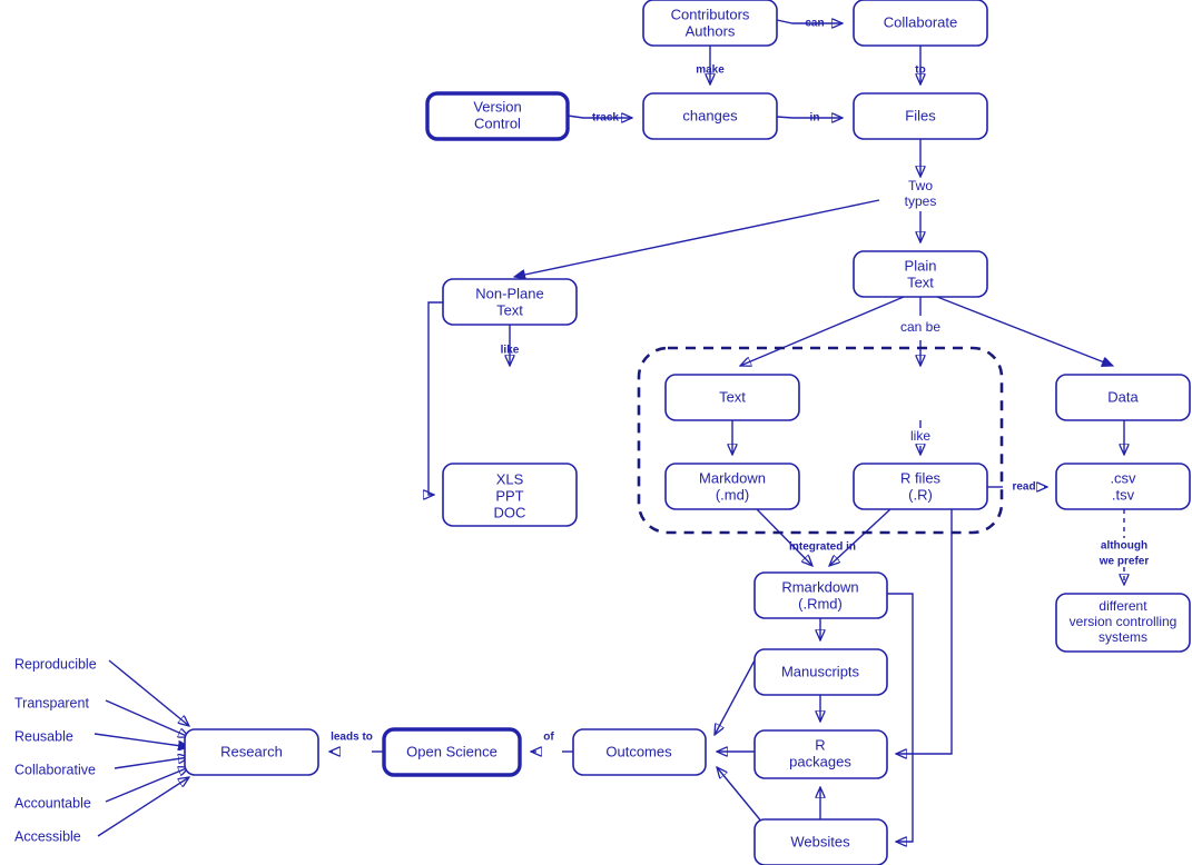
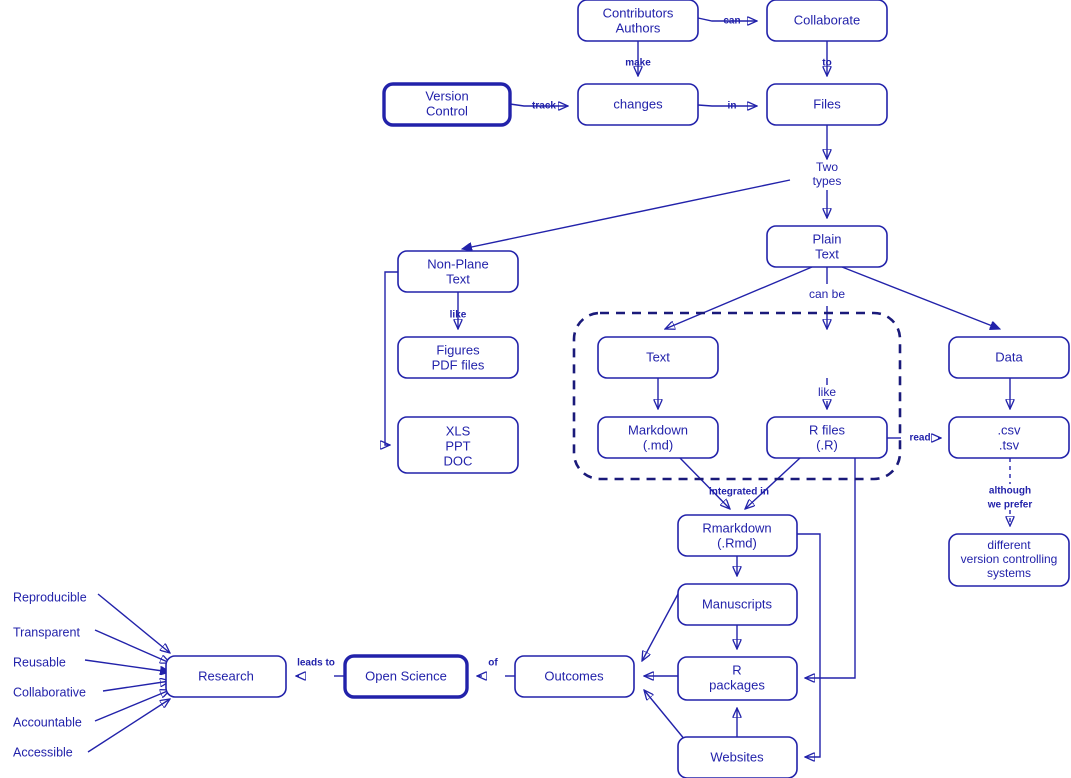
  Contributors
  Authors
  Collaborate
  Version
  Control
  changes
  Files
  Plain
  Text
  Non-Plane
  Text
+ Figures
+ PDF files
  XLS
  PPT
  DOC
  Text
  Data
  Markdown
  (.md)
  R files
  (.R)
  .csv
  .tsv
  different
  version controlling
  systems
  Rmarkdown
  (.Rmd)
  Manuscripts
  R
  packages
  Websites
  Outcomes
  Open Science
  Research
  can
  make
  track
  in
  to
  Two
  types
  like
  can be
  like
  read
  although
  we prefer
  integrated in
  leads to
  of
  Reproducible
  Transparent
  Reusable
  Collaborative
  Accountable
  Accessible
